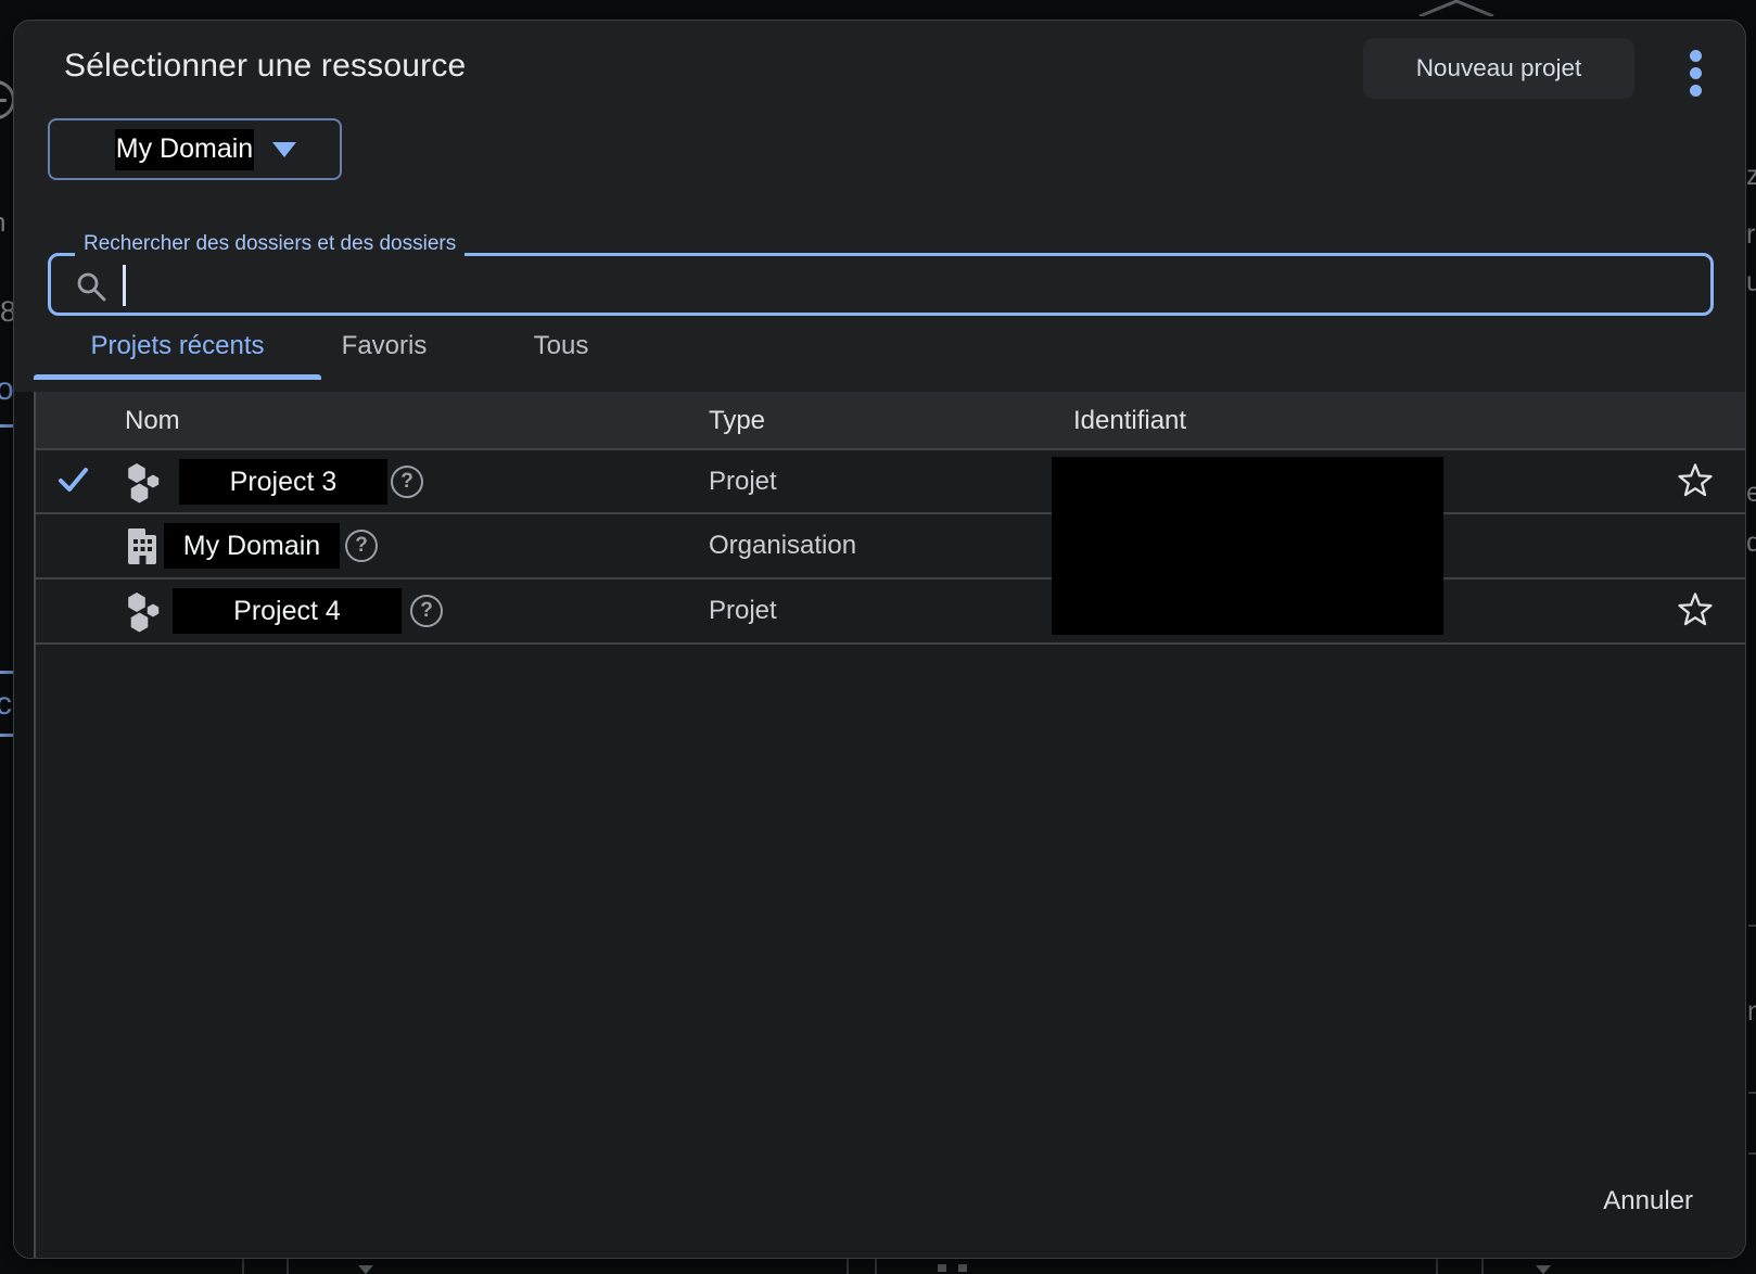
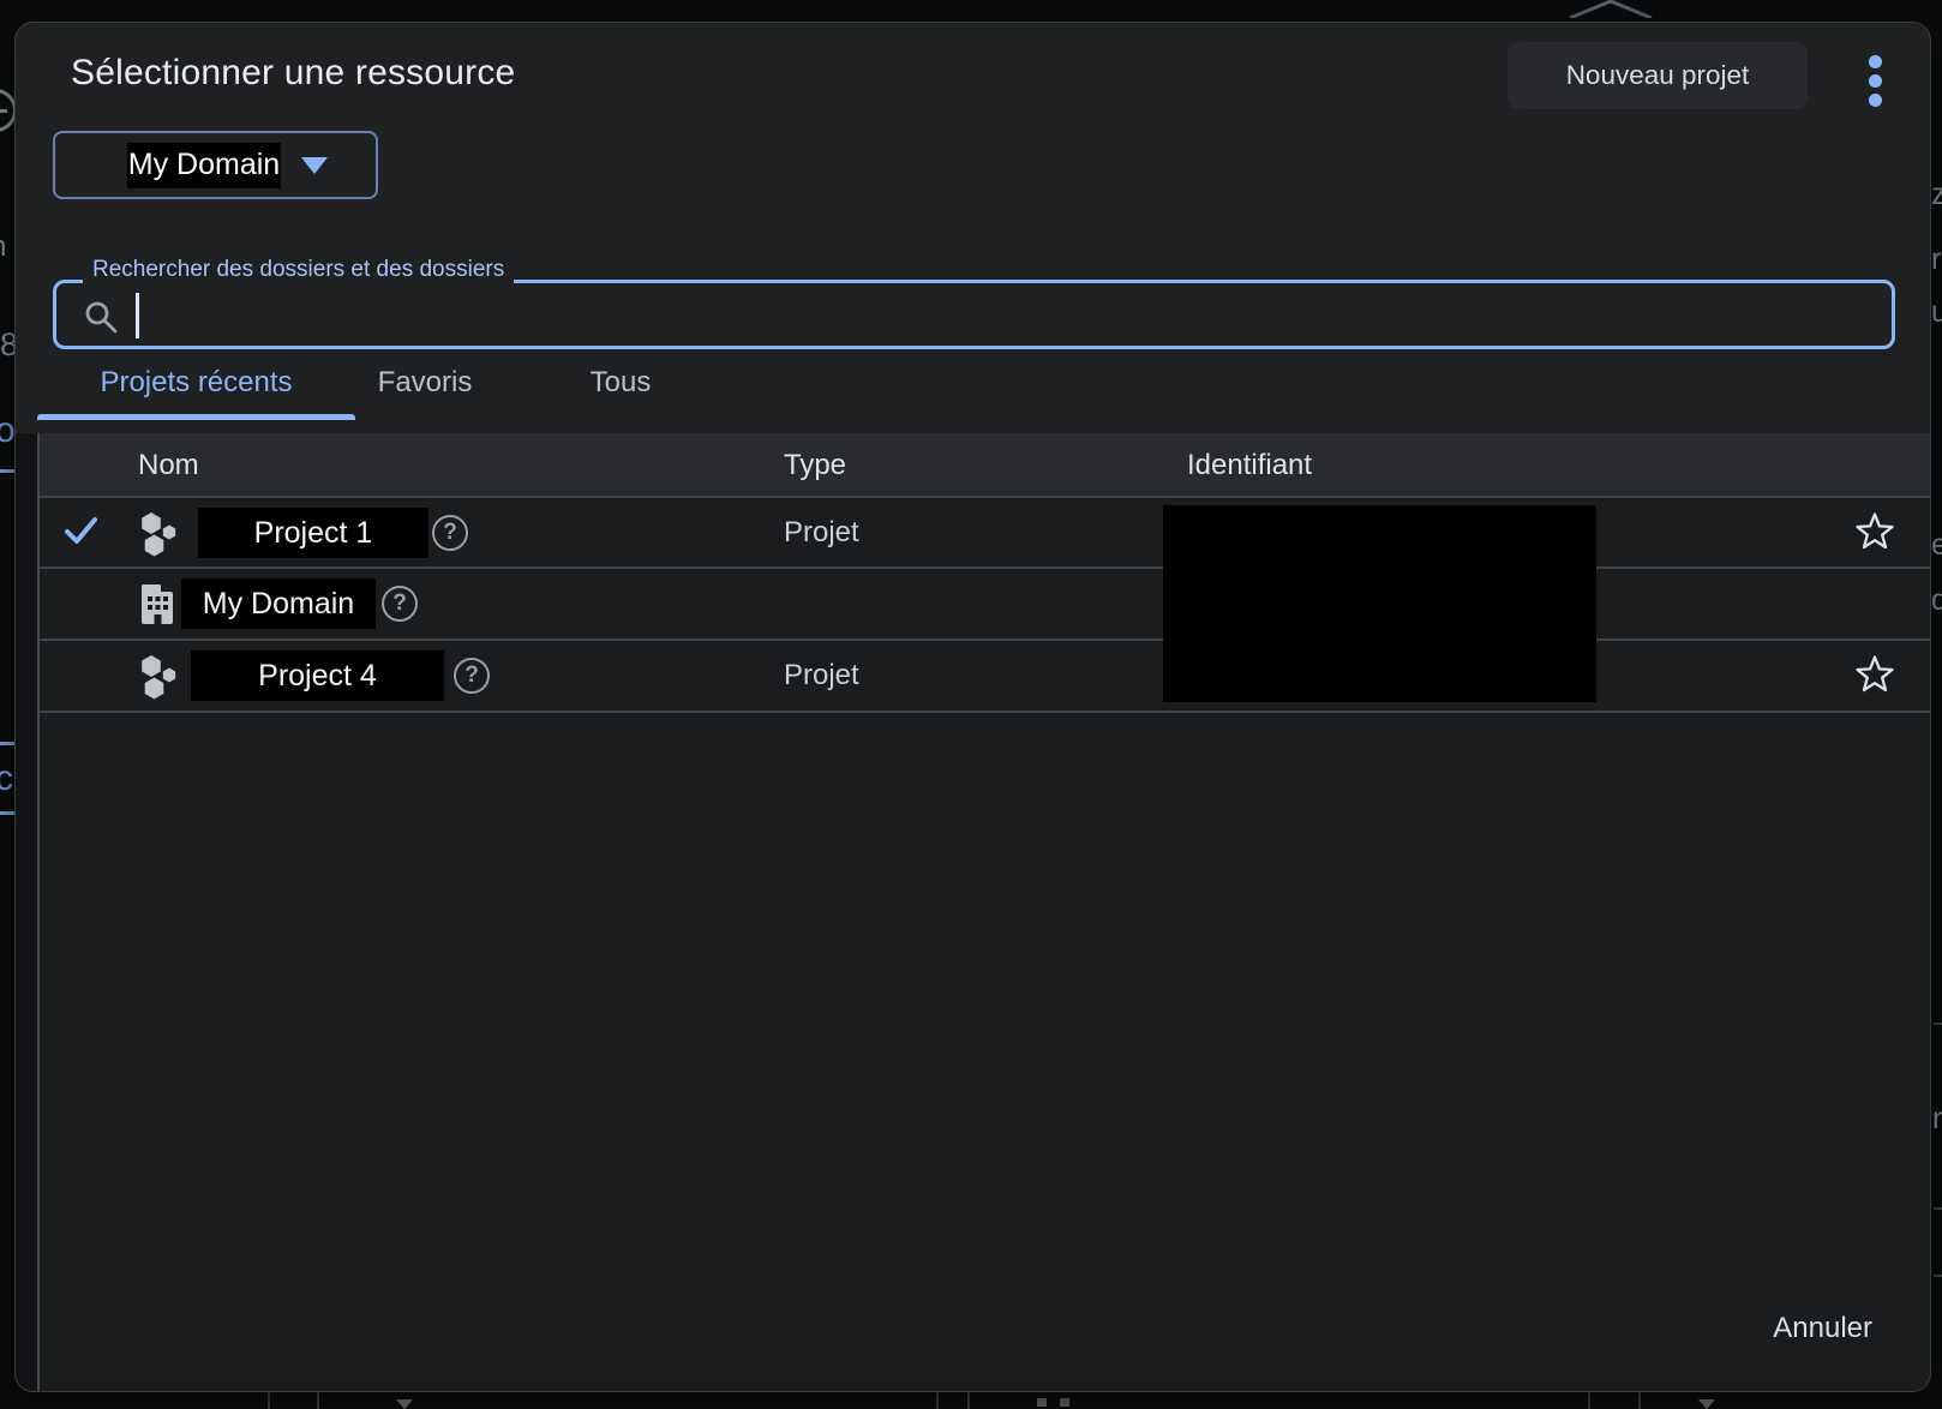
  8
  o
  c
  z
  r
  u
  e
  d
  n
  Sélectionner une ressource
  Nouveau projet
  My Domain
  Rechercher des dossiers et des dossiers
  Projets récents
  Favoris
  Tous
  Nom
  Type
  Identifiant
- Project 3
+ Project 1
  ?
  Projet
  My Domain
  ?
- Organisation
  Project 4
  ?
  Projet
  Annuler
